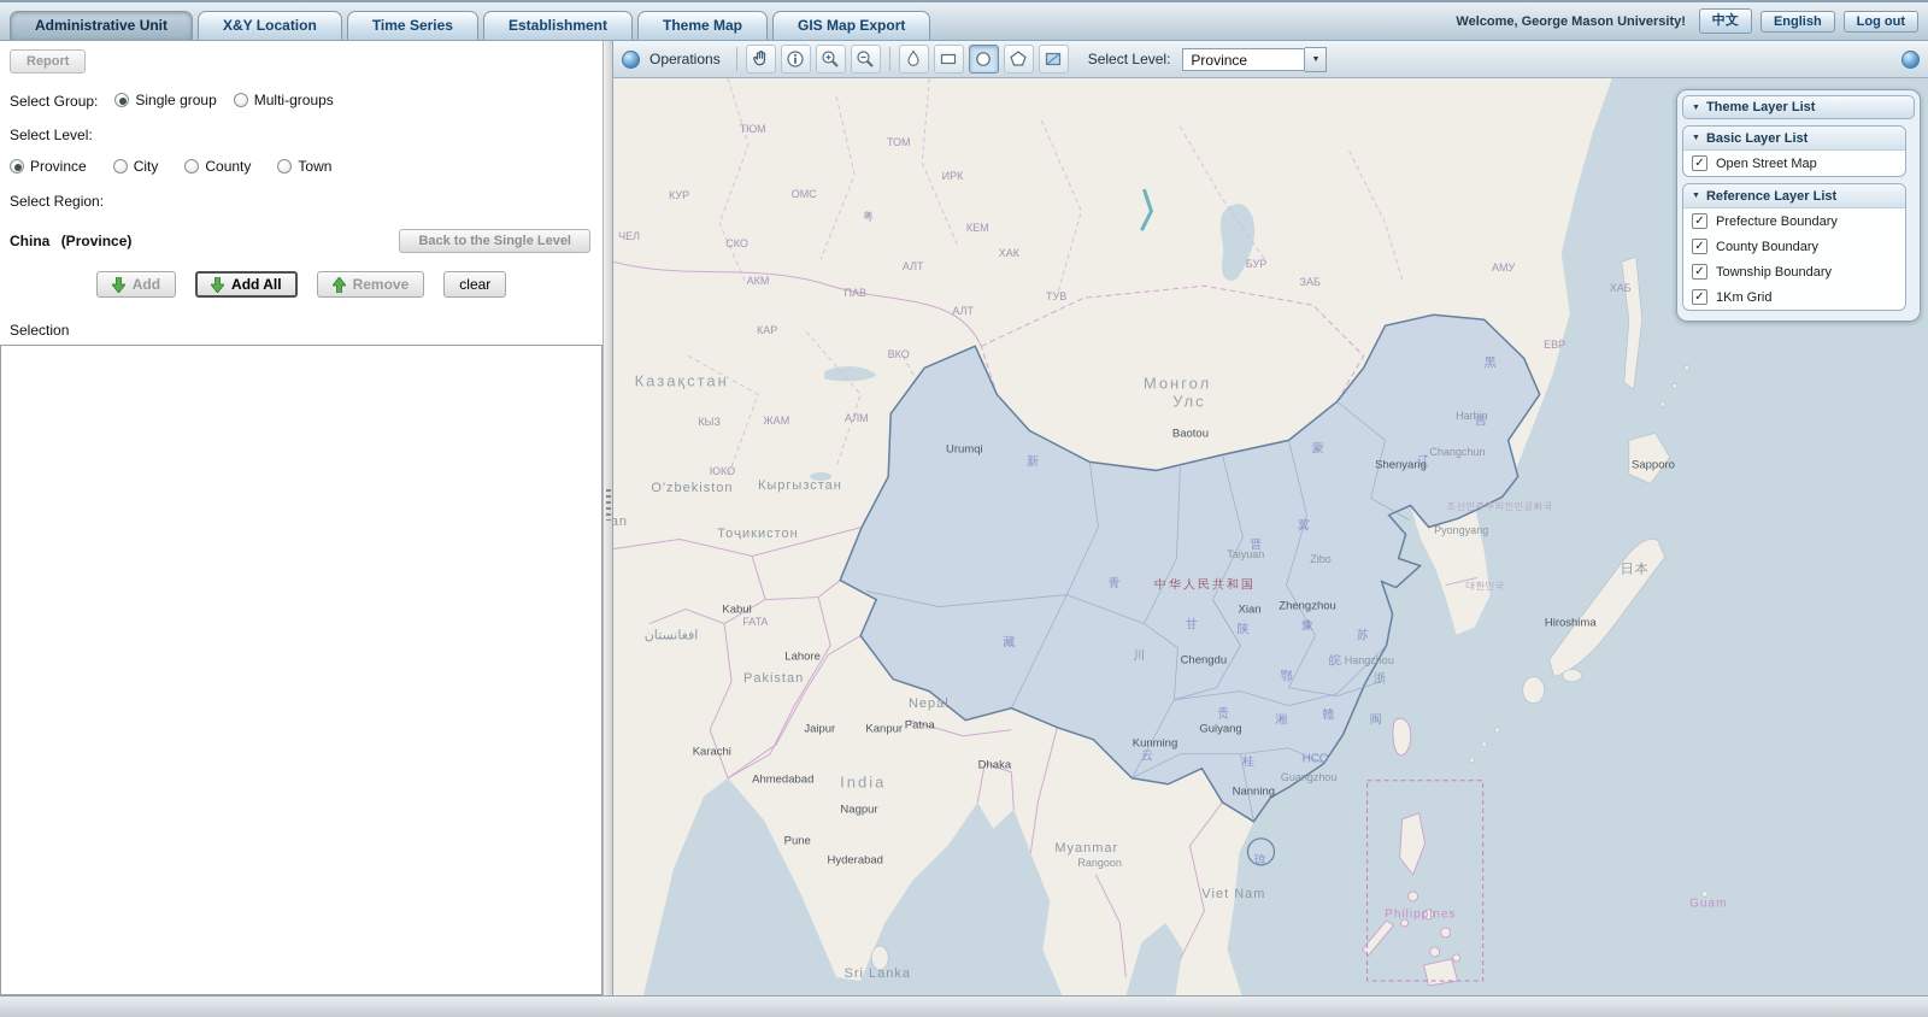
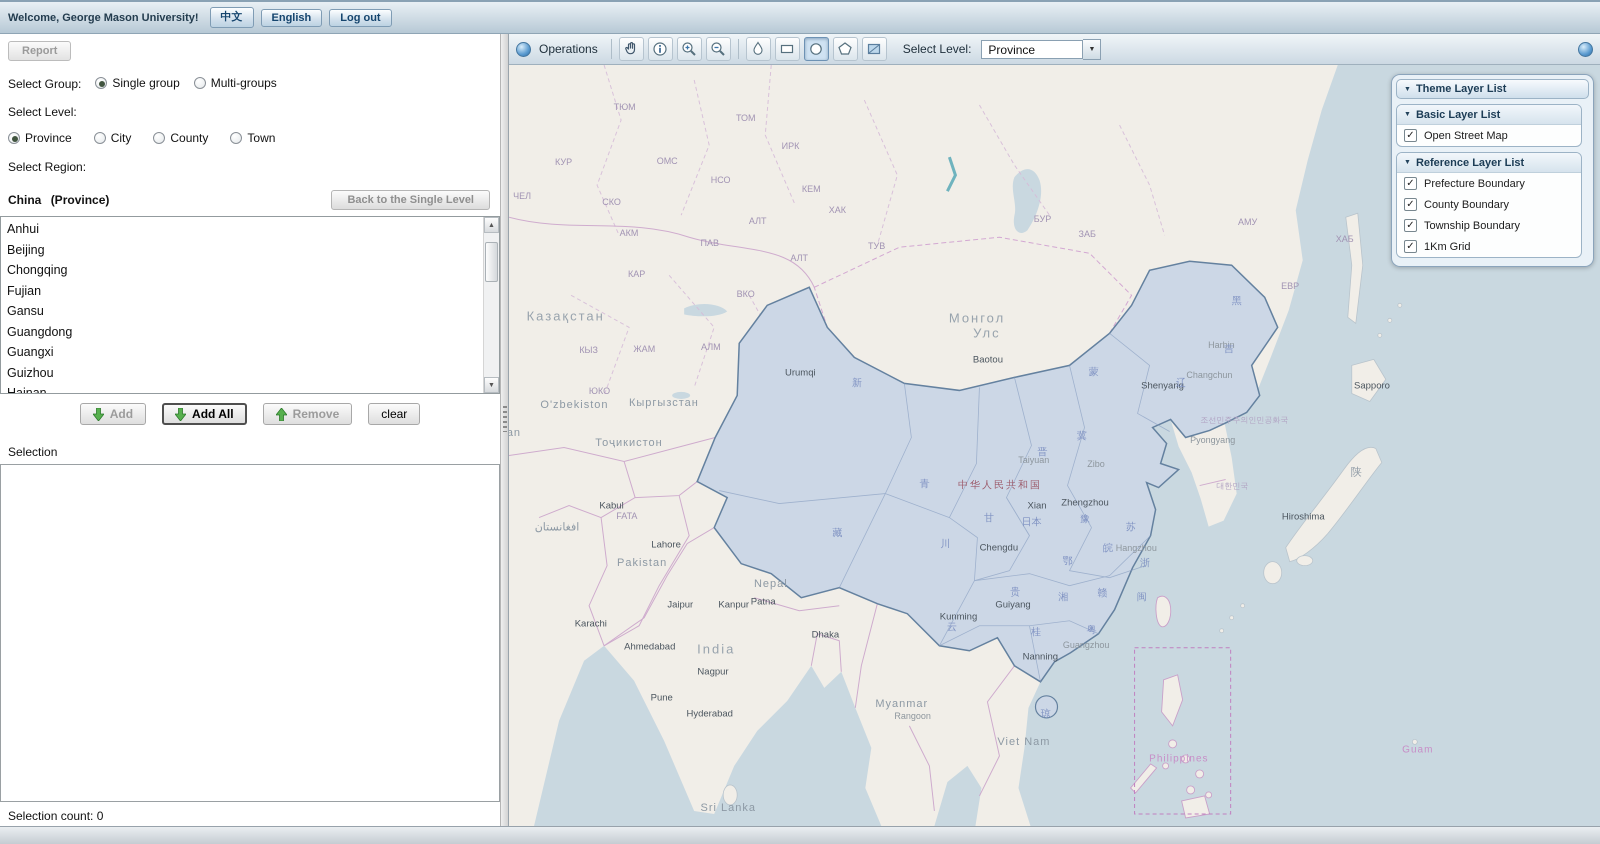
- Administrative Unit
- X&Y Location
- Time Series
- Establishment
- Theme Map
- GIS Map Export
  Welcome, George Mason University!
  中文
  English
  Log out
  Report
  Select Group:
  Single group
  Multi-groups
  Select Level:
  Province
  City
  County
  Town
  Select Region:
  China (Province)
  Back to the Single Level
+ Anhui
+ Beijing
+ Chongqing
+ Fujian
+ Gansu
+ Guangdong
+ Guangxi
+ Guizhou
  Add
  Add All
  Remove
  clear
  Selection
+ Selection count: 0
  Operations
  Select Level:
  Province
  ТЮМ
  ОМС
  ТОМ
  ИРК
- 粤
+ НСО
  КЕМ
  ХАК
  АЛТ
  АЛТ
  ТУВ
  БУР
  ЗАБ
  АМУ
  ХАБ
  ЕВР
  КУР
  ЧЕЛ
  СКО
  АКМ
  ПАВ
  КАР
  ВКО
  КЫЗ
  ЖАМ
  АЛМ
  ЮКО
  FATA
  Казақстан
  Монгол
  Улс
  India
  O'zbekiston
  Кыргызстан
  Тоҷикистон
  افغانستان
  Pakistan
  Nepal
  Myanmar
  Viet Nam
  Sri Lanka
- 日本
+ 陕
  Philippines
  Guam
  中华人民共和国
  조선민주주의인민공화국
  대한민국
  Kabul
  Lahore
  Karachi
  Ahmedabad
  Jaipur
  Kanpur
  Patna
  Nagpur
  Pune
  Hyderabad
  Dhaka
  Rangoon
  Sapporo
  Hiroshima
  Urumqi
  Baotou
  Harbin
  Changchun
  Shenyang
  Taiyuan
  Zibo
  Pyongyang
  Xian
  Zhengzhou
  Chengdu
  Hangzhou
  Guiyang
  Kunming
  Nanning
  Guangzhou
  新
  藏
  青
  甘
  蒙
  黑
  吉
  辽
  冀
  晋
- 陕
+ 日本
  豫
  川
  云
  贵
  桂
- НСО
+ 粤
  湘
  赣
  闽
  浙
  苏
  皖
  鄂
  琼
  Theme Layer List
  Basic Layer List
  ✓
  Open Street Map
  Reference Layer List
  ✓
  Prefecture Boundary
  ✓
  County Boundary
  ✓
  Township Boundary
  ✓
  1Km Grid
